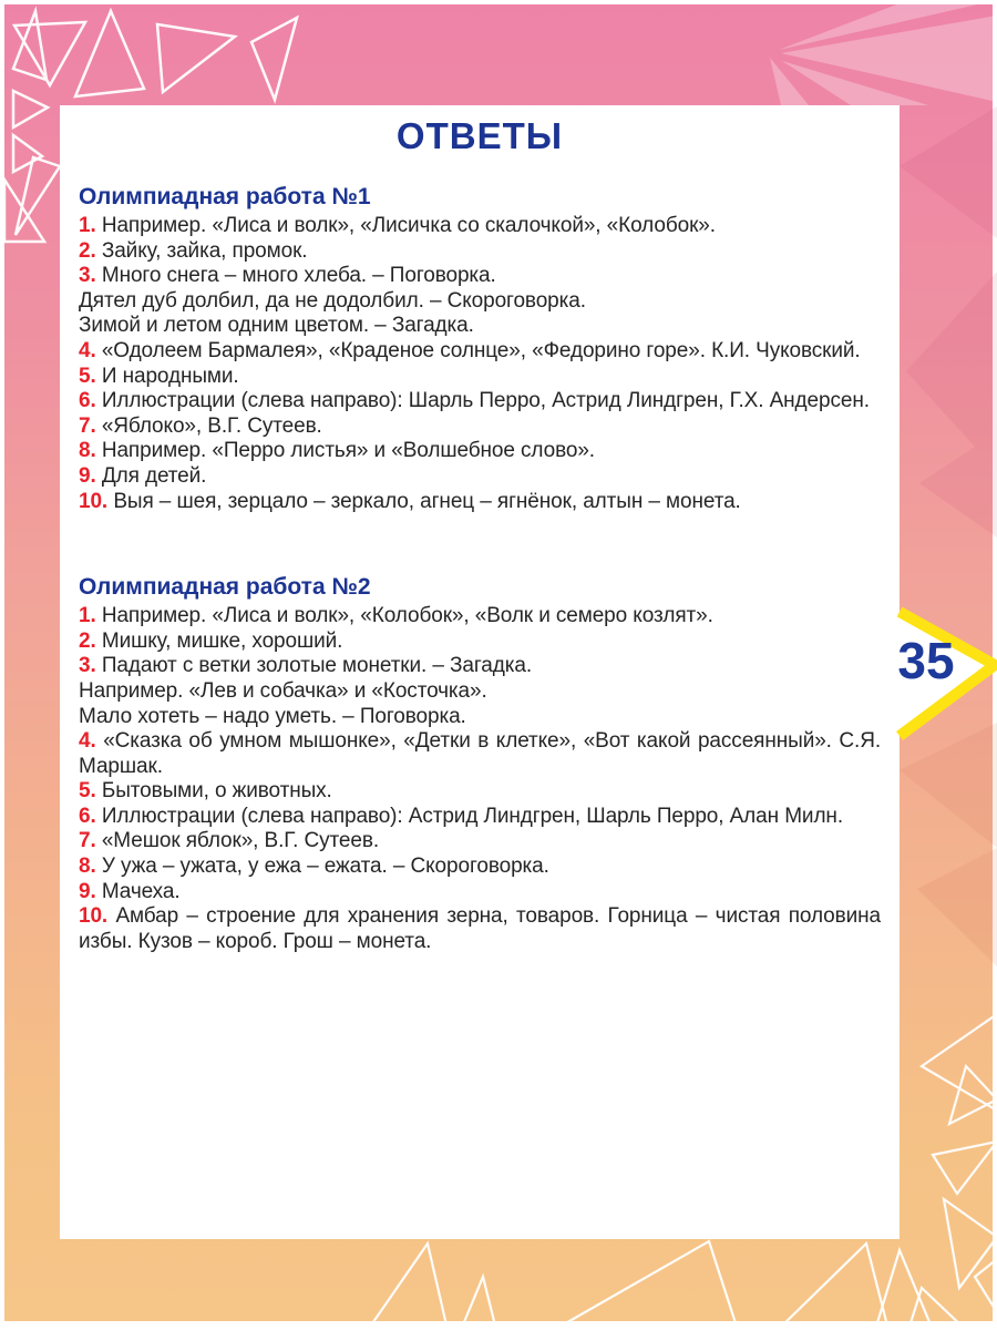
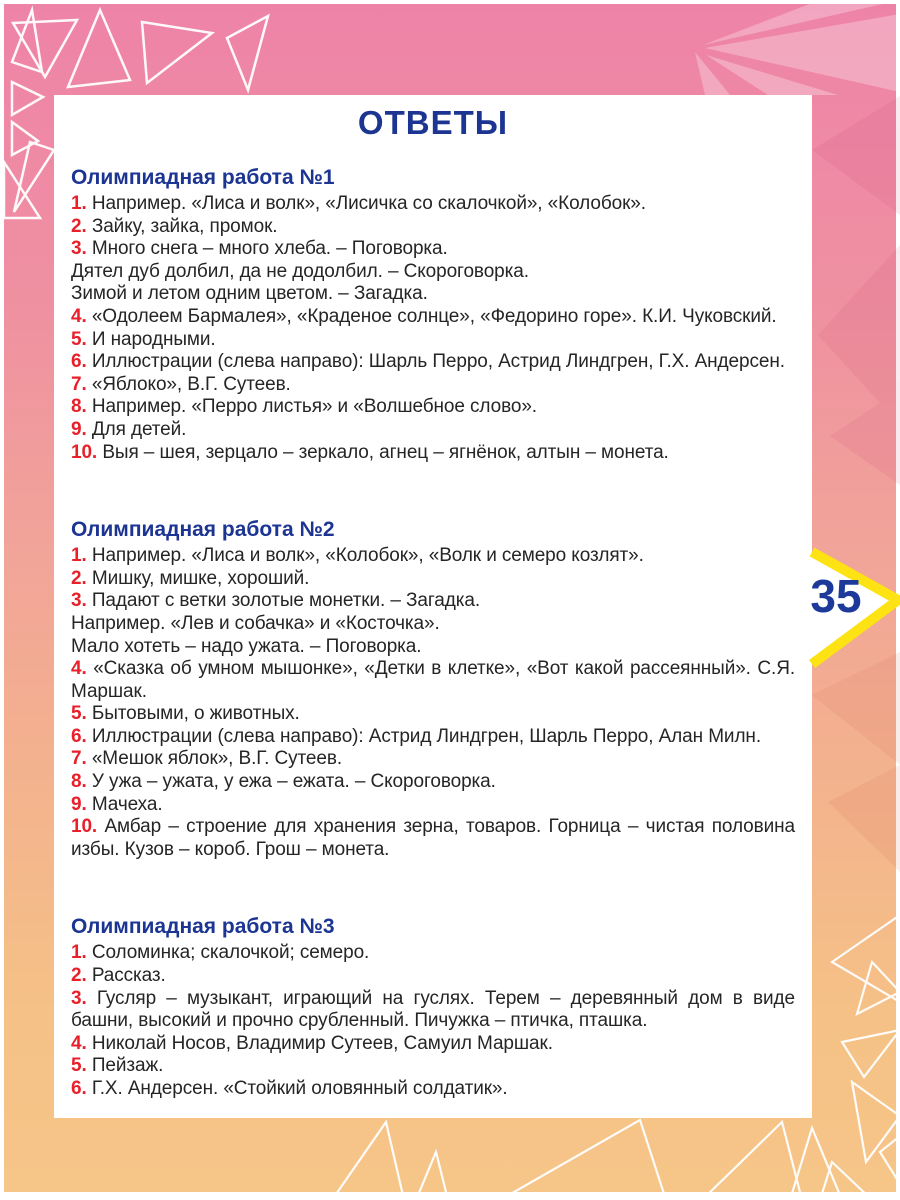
  ОТВЕТЫ
  Олимпиадная работа №1
  1. Например. «Лиса и волк», «Лисичка со скалочкой», «Колобок».
  2. Зайку, зайка, промок.
  3. Много снега – много хлеба. – Поговорка.
  Дятел дуб долбил, да не додолбил. – Скороговорка.
  Зимой и летом одним цветом. – Загадка.
  4. «Одолеем Бармалея», «Краденое солнце», «Федорино горе». К.И. Чуковский.
  5. И народными.
  6. Иллюстрации (слева направо): Шарль Перро, Астрид Линдгрен, Г.Х. Андерсен.
  7. «Яблоко», В.Г. Сутеев.
  8. Например. «Перро листья» и «Волшебное слово».
  9. Для детей.
  10. Выя – шея, зерцало – зеркало, агнец – ягнёнок, алтын – монета.
  Олимпиадная работа №2
  1. Например. «Лиса и волк», «Колобок», «Волк и семеро козлят».
  2. Мишку, мишке, хороший.
  3. Падают с ветки золотые монетки. – Загадка.
  Например. «Лев и собачка» и «Косточка».
- Мало хотеть – надо уметь. – Поговорка.
+ Мало хотеть – надо ужата. – Поговорка.
  4. «Сказка об умном мышонке», «Детки в клетке», «Вот какой рассеянный». С.Я. Маршак.
  5. Бытовыми, о животных.
  6. Иллюстрации (слева направо): Астрид Линдгрен, Шарль Перро, Алан Милн.
  7. «Мешок яблок», В.Г. Сутеев.
  8. У ужа – ужата, у ежа – ежата. – Скороговорка.
  9. Мачеха.
  10. Амбар – строение для хранения зерна, товаров. Горница – чистая половина избы. Кузов – короб. Грош – монета.
+ Олимпиадная работа №3
+ 1. Соломинка; скалочкой; семеро.
+ 2. Рассказ.
+ 3. Гусляр – музыкант, играющий на гуслях. Терем – деревянный дом в виде башни, высокий и прочно срубленный. Пичужка – птичка, пташка.
+ 4. Николай Носов, Владимир Сутеев, Самуил Маршак.
+ 5. Пейзаж.
+ 6. Г.Х. Андерсен. «Стойкий оловянный солдатик».
  35
